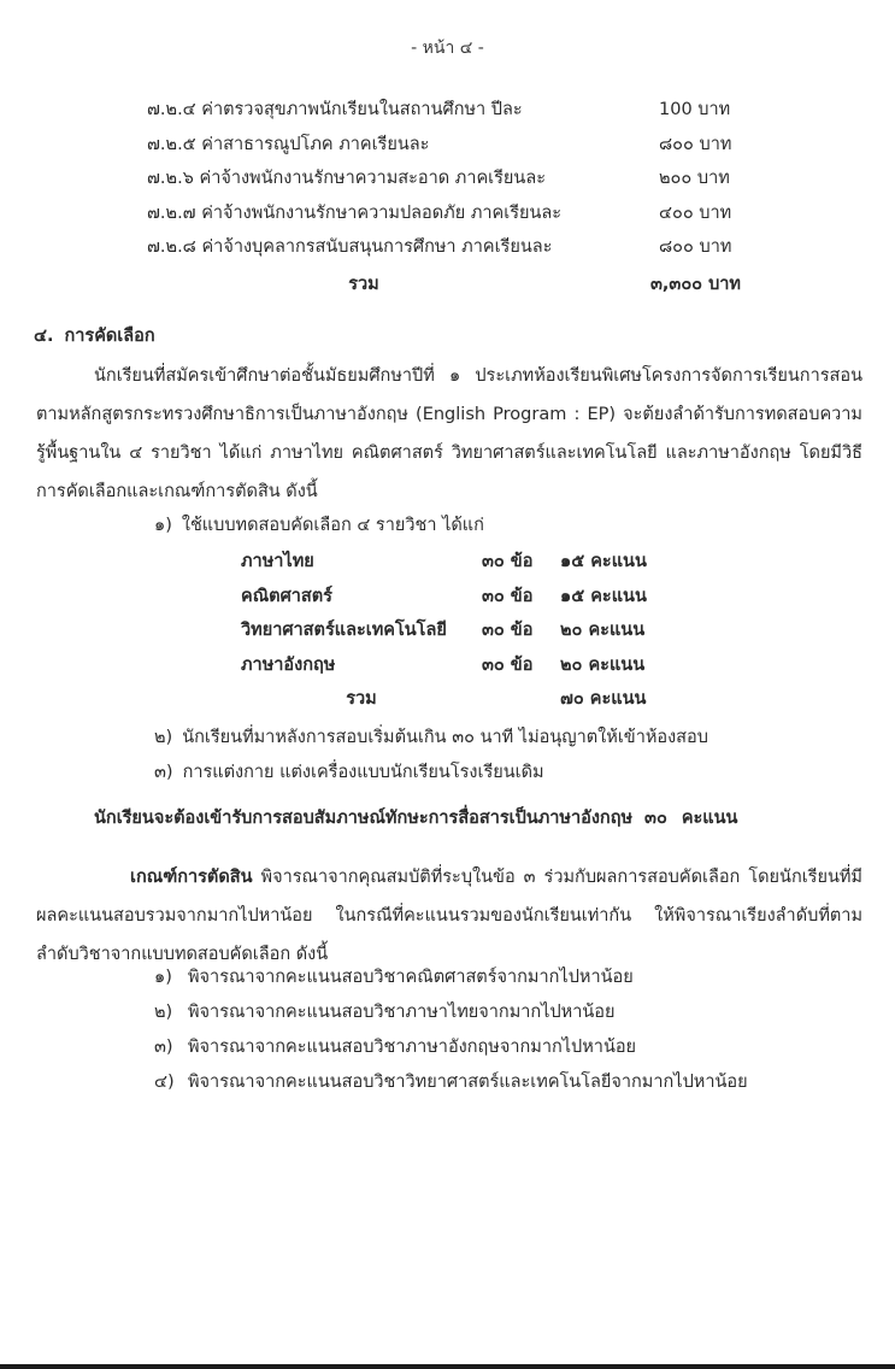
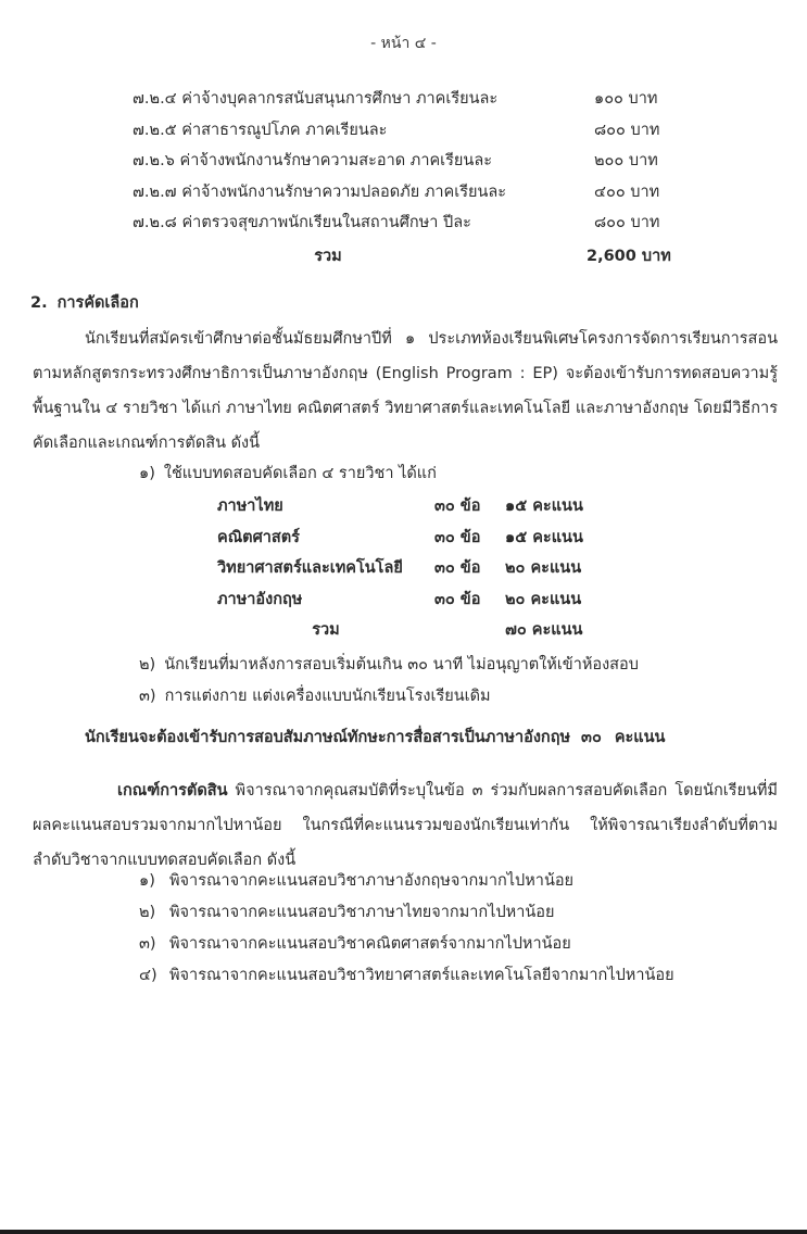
  - หน้า ๔ -
- ๗.๒.๔ ค่าตรวจสุขภาพนักเรียนในสถานศึกษา ปีละ
+ ๗.๒.๔ ค่าจ้างบุคลากรสนับสนุนการศึกษา ภาคเรียนละ
- 100 บาท
+ ๑๐๐ บาท
  ๗.๒.๕ ค่าสาธารณูปโภค ภาคเรียนละ
  ๘๐๐ บาท
  ๗.๒.๖ ค่าจ้างพนักงานรักษาความสะอาด ภาคเรียนละ
  ๒๐๐ บาท
  ๗.๒.๗ ค่าจ้างพนักงานรักษาความปลอดภัย ภาคเรียนละ
  ๔๐๐ บาท
- ๗.๒.๘ ค่าจ้างบุคลากรสนับสนุนการศึกษา ภาคเรียนละ
+ ๗.๒.๘ ค่าตรวจสุขภาพนักเรียนในสถานศึกษา ปีละ
  ๘๐๐ บาท
  รวม
- ๓,๓๐๐ บาท
+ 2,600 บาท
- ๔. การคัดเลือก
+ 2. การคัดเลือก
- นักเรียนที่สมัครเข้าศึกษาต่อชั้นมัธยมศึกษาปีที่ ๑ ประเภทห้องเรียนพิเศษโครงการจัดการเรียนการสอนตามหลักสูตรกระทรวงศึกษาธิการเป็นภาษาอังกฤษ (English Program : EP) จะต้ยงลำด้ารับการทดสอบความรู้พื้นฐานใน ๔ รายวิชา ได้แก่ ภาษาไทย คณิตศาสตร์ วิทยาศาสตร์และเทคโนโลยี และภาษาอังกฤษ โดยมีวิธีการคัดเลือกและเกณฑ์การตัดสิน ดังนี้
+ นักเรียนที่สมัครเข้าศึกษาต่อชั้นมัธยมศึกษาปีที่ ๑ ประเภทห้องเรียนพิเศษโครงการจัดการเรียนการสอนตามหลักสูตรกระทรวงศึกษาธิการเป็นภาษาอังกฤษ (English Program : EP) จะต้องเข้ารับการทดสอบความรู้พื้นฐานใน ๔ รายวิชา ได้แก่ ภาษาไทย คณิตศาสตร์ วิทยาศาสตร์และเทคโนโลยี และภาษาอังกฤษ โดยมีวิธีการคัดเลือกและเกณฑ์การตัดสิน ดังนี้
  ๑) ใช้แบบทดสอบคัดเลือก ๔ รายวิชา ได้แก่
  ภาษาไทย
  ๓๐ ข้อ
  ๑๕ คะแนน
  คณิตศาสตร์
  ๓๐ ข้อ
  ๑๕ คะแนน
  วิทยาศาสตร์และเทคโนโลยี
  ๓๐ ข้อ
  ๒๐ คะแนน
  ภาษาอังกฤษ
  ๓๐ ข้อ
  ๒๐ คะแนน
  รวม
  ๗๐ คะแนน
  ๒) นักเรียนที่มาหลังการสอบเริ่มต้นเกิน ๓๐ นาที ไม่อนุญาตให้เข้าห้องสอบ
  ๓) การแต่งกาย แต่งเครื่องแบบนักเรียนโรงเรียนเดิม
  นักเรียนจะต้องเข้ารับการสอบสัมภาษณ์ทักษะการสื่อสารเป็นภาษาอังกฤษ ๓๐ คะแนน
  เกณฑ์การตัดสิน พิจารณาจากคุณสมบัติที่ระบุในข้อ ๓ ร่วมกับผลการสอบคัดเลือก โดยนักเรียนที่มีผลคะแนนสอบรวมจากมากไปหาน้อย ในกรณีที่คะแนนรวมของนักเรียนเท่ากัน ให้พิจารณาเรียงลำดับที่ตามลำดับวิชาจากแบบทดสอบคัดเลือก ดังนี้
- ๑) พิจารณาจากคะแนนสอบวิชาคณิตศาสตร์จากมากไปหาน้อย
+ ๑) พิจารณาจากคะแนนสอบวิชาภาษาอังกฤษจากมากไปหาน้อย
  ๒) พิจารณาจากคะแนนสอบวิชาภาษาไทยจากมากไปหาน้อย
- ๓) พิจารณาจากคะแนนสอบวิชาภาษาอังกฤษจากมากไปหาน้อย
+ ๓) พิจารณาจากคะแนนสอบวิชาคณิตศาสตร์จากมากไปหาน้อย
  ๔) พิจารณาจากคะแนนสอบวิชาวิทยาศาสตร์และเทคโนโลยีจากมากไปหาน้อย
